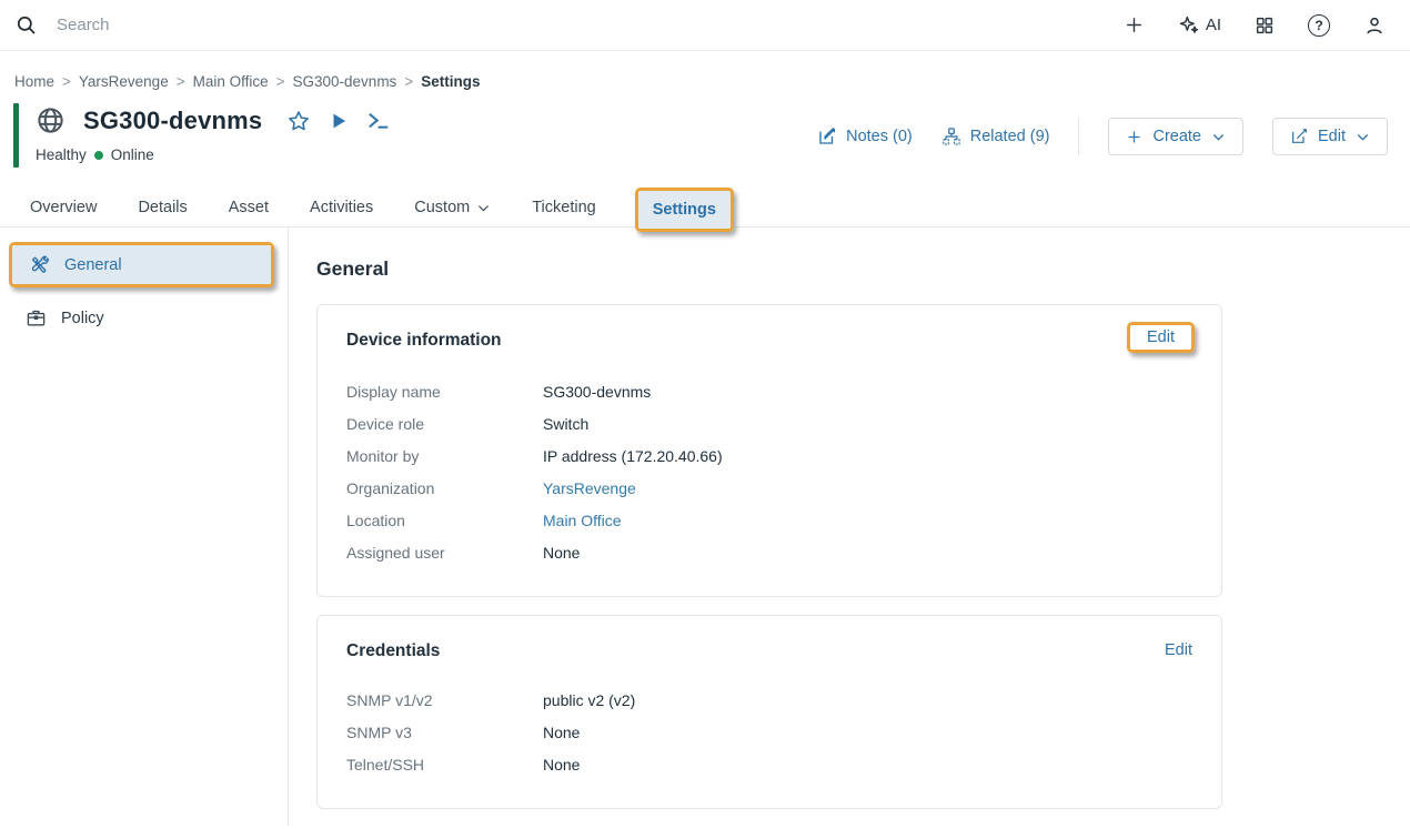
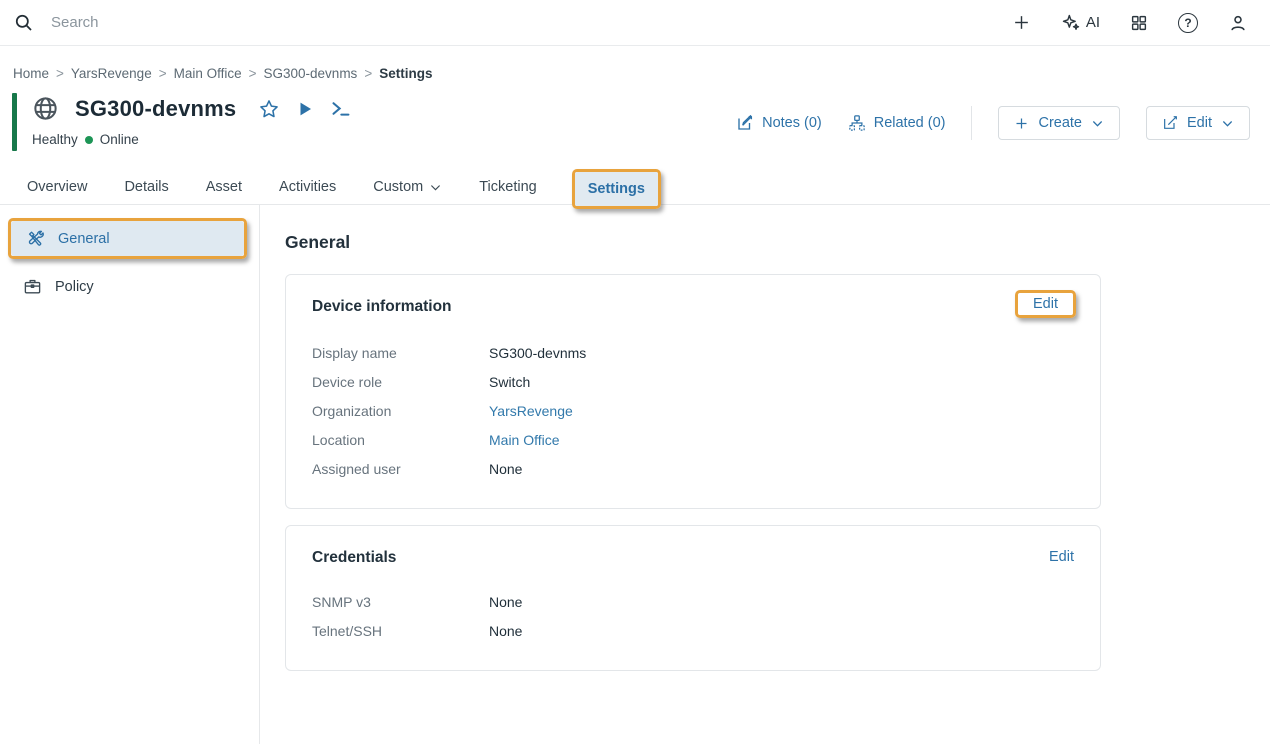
  Search
  AI
  ?
  Home
  >
  YarsRevenge
  >
  Main Office
  >
  SG300-devnms
  >
  Settings
  SG300-devnms
  Healthy
  Online
  Notes (0)
- Related (9)
+ Related (0)
  Create
  Edit
  Overview
  Details
  Asset
  Activities
  Custom
  Ticketing
  Settings
  General
  Policy
  General
  Device information
  Edit
  Display name
  SG300-devnms
  Device role
  Switch
- Monitor by
- IP address (172.20.40.66)
  Organization
  YarsRevenge
  Location
  Main Office
  Assigned user
  None
  Credentials
  Edit
- SNMP v1/v2
- public v2 (v2)
  SNMP v3
  None
  Telnet/SSH
  None
